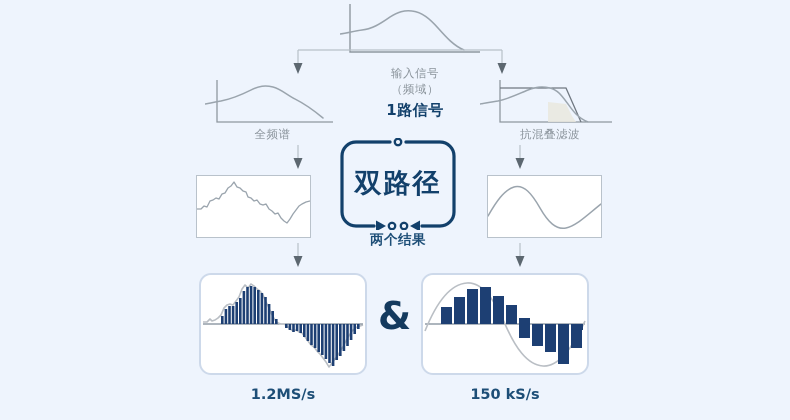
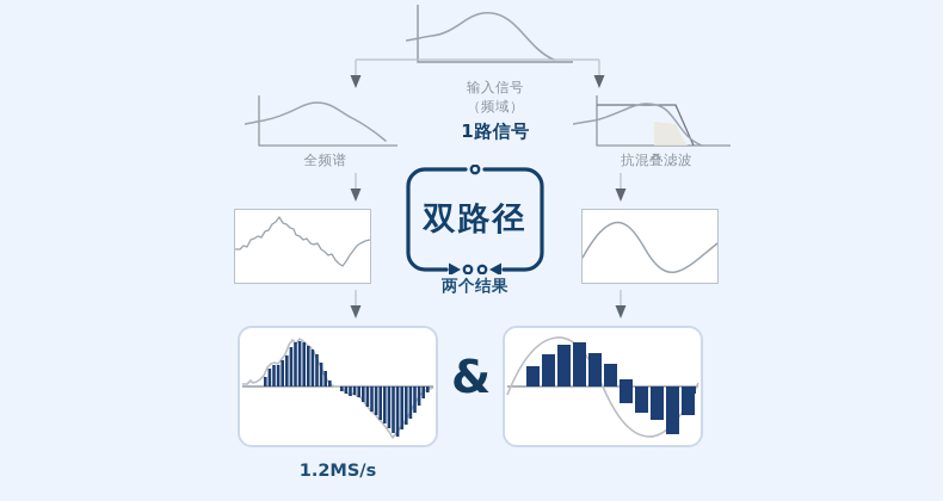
  输入信号
  （频域）
  1路信号
  全频谱
  抗混叠滤波
  双路径
  两个结果
  1.2MS/s
  &
- 150 kS/s
